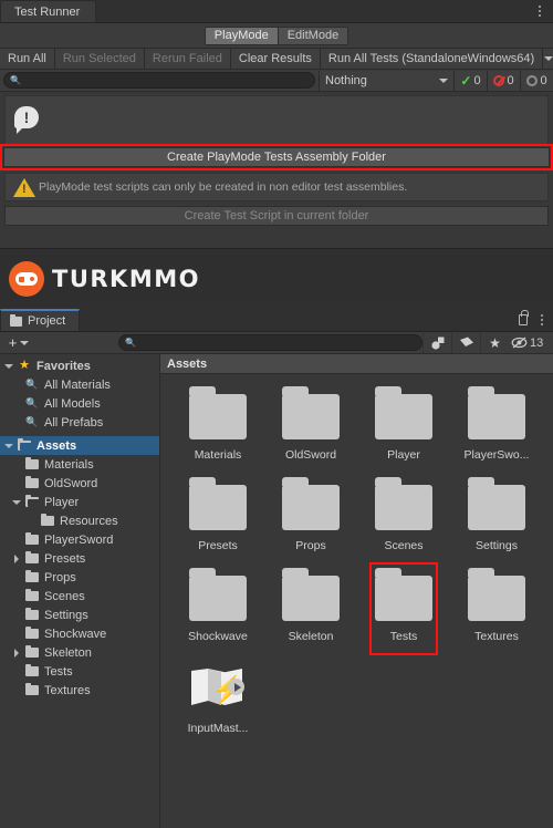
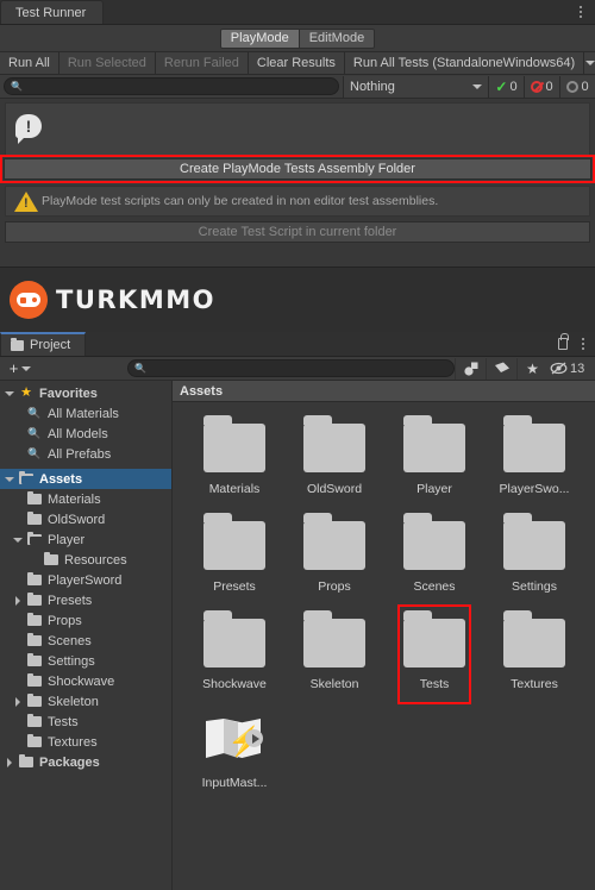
  Test Runner
  PlayMode
  EditMode
  Run All
  Run Selected
  Rerun Failed
  Clear Results
  Run All Tests (StandaloneWindows64)
  🔍
  Nothing
  ✓
  0
  0
  0
  !
  Create PlayMode Tests Assembly Folder
  PlayMode test scripts can only be created in non editor test assemblies.
  Create Test Script in current folder
  TURKMMO
  Project
  +
  🔍
  ★
  13
  ★
  Favorites
  🔍
  All Materials
  🔍
  All Models
  🔍
  All Prefabs
  Assets
  Materials
  OldSword
  Player
  Resources
  PlayerSword
  Presets
  Props
  Scenes
  Settings
  Shockwave
  Skeleton
  Tests
  Textures
+ Packages
  Assets
  Materials
  OldSword
  Player
  PlayerSwo...
  Presets
  Props
  Scenes
  Settings
  Shockwave
  Skeleton
  Tests
  Textures
  InputMast...
